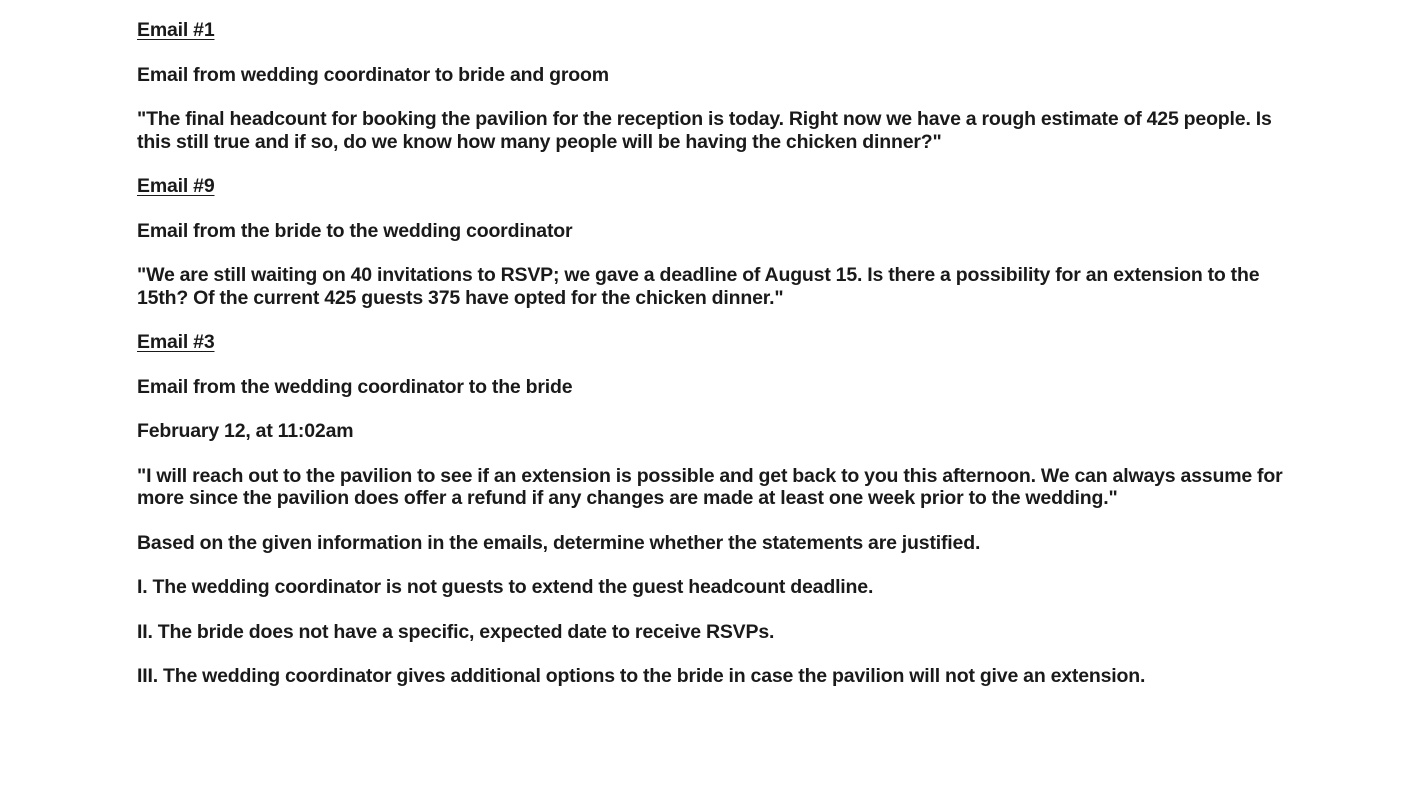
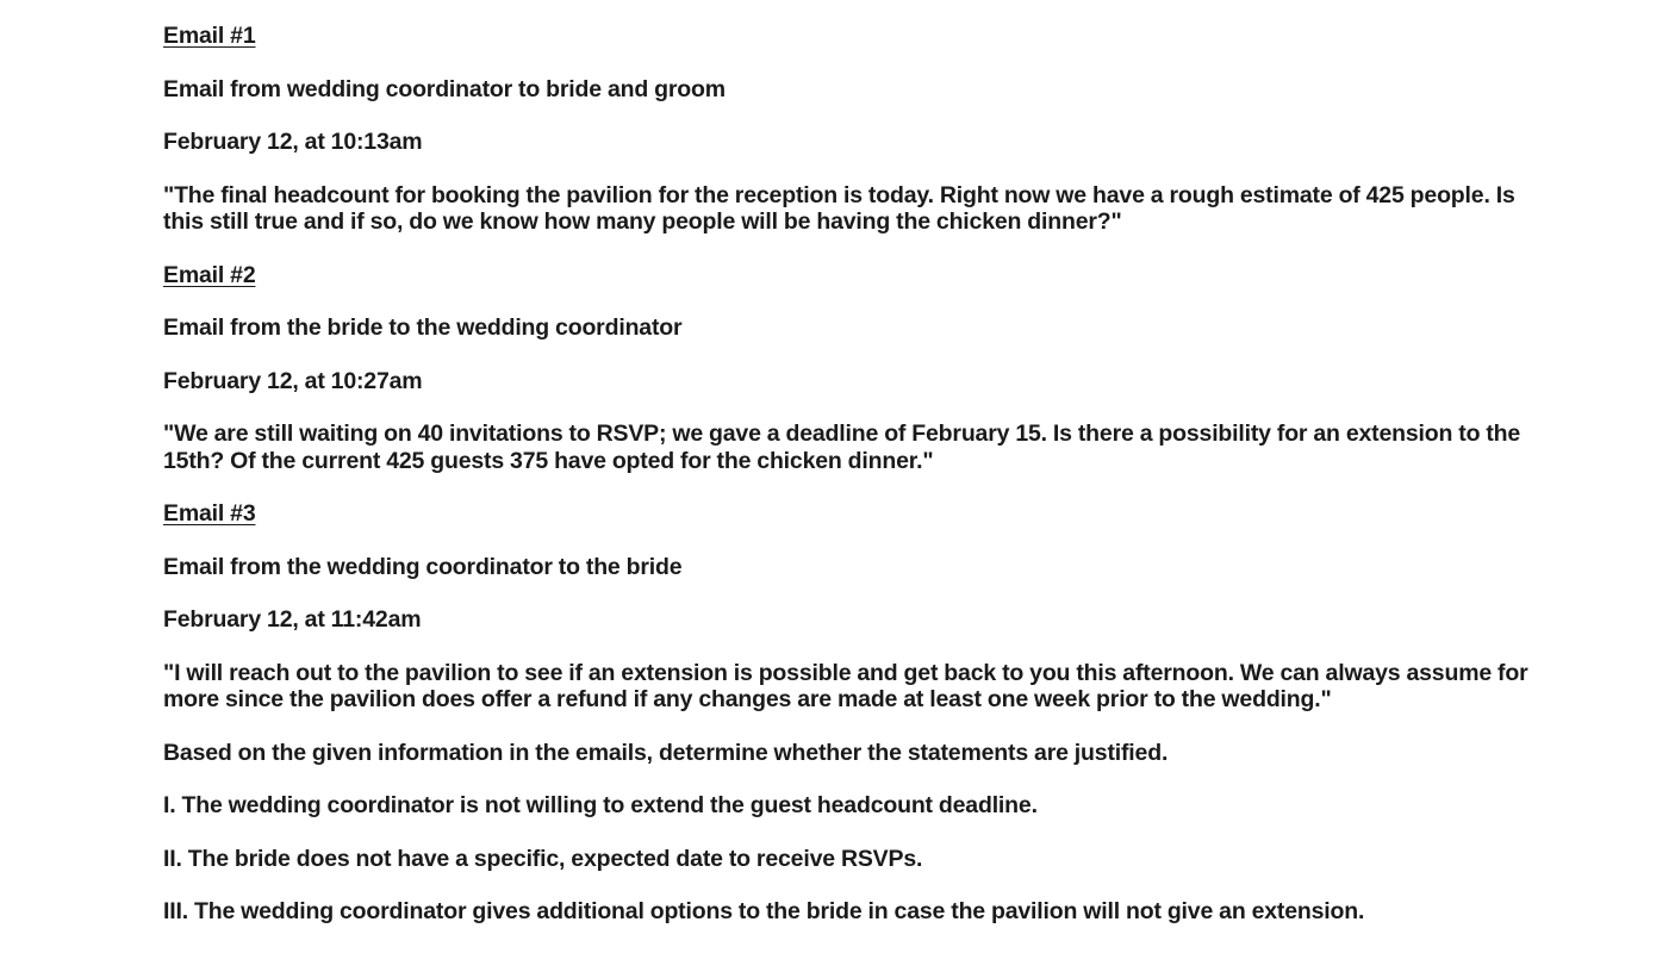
  Email #1
  Email from wedding coordinator to bride and groom
+ February 12, at 10:13am
  "The final headcount for booking the pavilion for the reception is today. Right now we have a rough estimate of 425 people. Is this still true and if so, do we know how many people will be having the chicken dinner?"
- Email #9
+ Email #2
  Email from the bride to the wedding coordinator
+ February 12, at 10:27am
- "We are still waiting on 40 invitations to RSVP; we gave a deadline of August 15. Is there a possibility for an extension to the 15th? Of the current 425 guests 375 have opted for the chicken dinner."
+ "We are still waiting on 40 invitations to RSVP; we gave a deadline of February 15. Is there a possibility for an extension to the 15th? Of the current 425 guests 375 have opted for the chicken dinner."
  Email #3
  Email from the wedding coordinator to the bride
- February 12, at 11:02am
+ February 12, at 11:42am
  "I will reach out to the pavilion to see if an extension is possible and get back to you this afternoon. We can always assume for more since the pavilion does offer a refund if any changes are made at least one week prior to the wedding."
  Based on the given information in the emails, determine whether the statements are justified.
- I. The wedding coordinator is not guests to extend the guest headcount deadline.
+ I. The wedding coordinator is not willing to extend the guest headcount deadline.
  II. The bride does not have a specific, expected date to receive RSVPs.
  III. The wedding coordinator gives additional options to the bride in case the pavilion will not give an extension.
